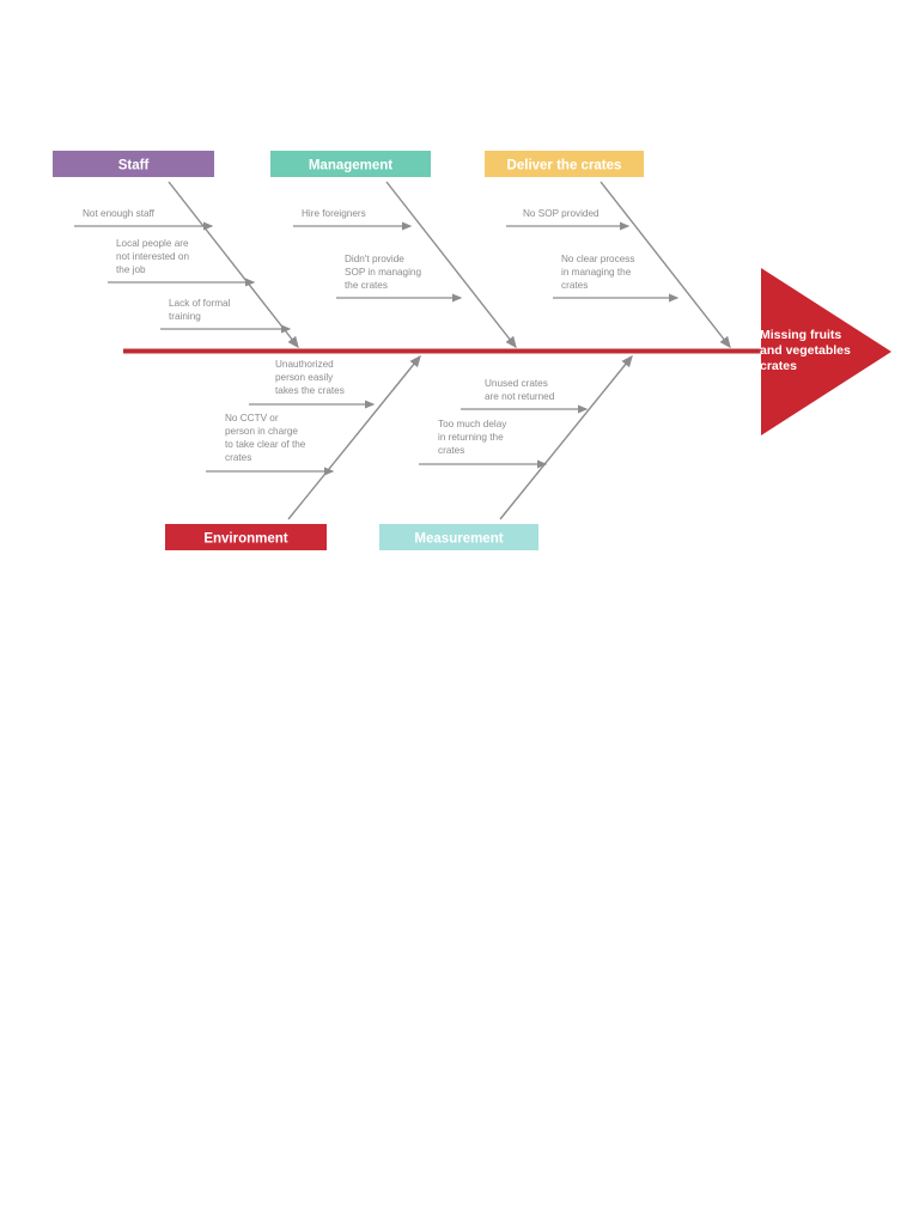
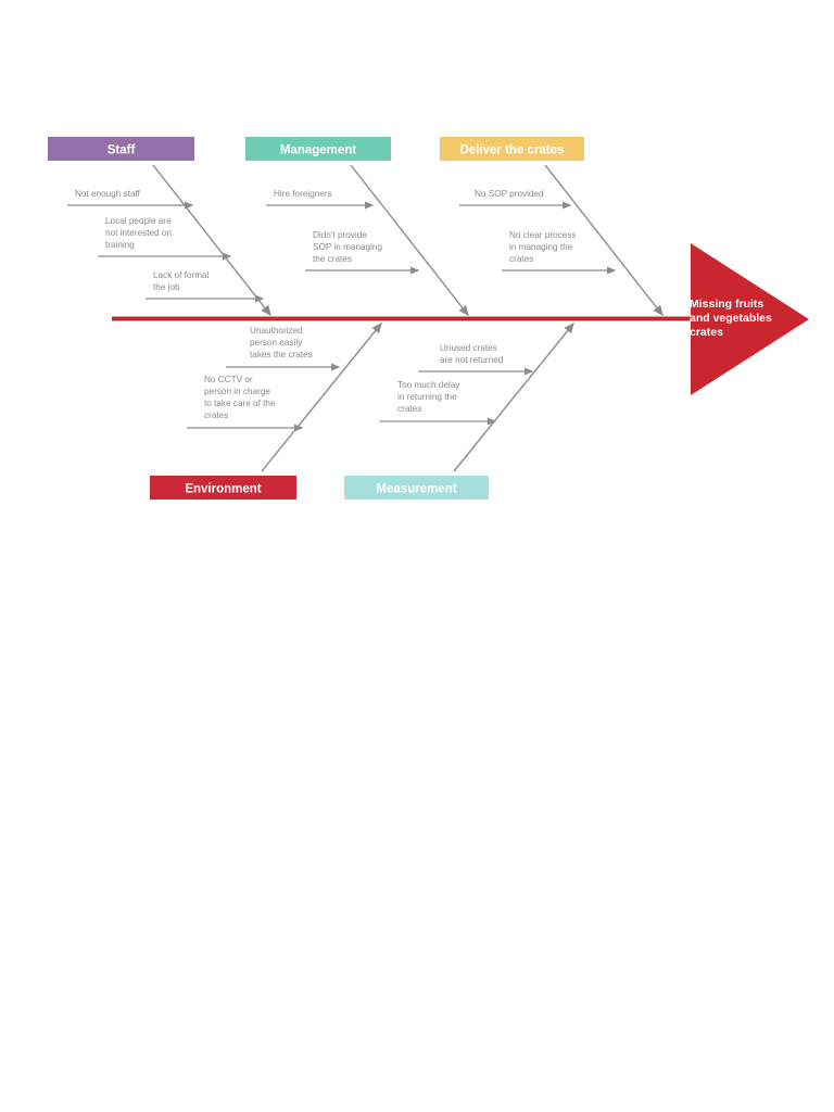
  Missing fruits
  and vegetables
  crates
  Staff
  Not enough staff
  Local people are
  not interested on
- the job
+ training
  Lack of formal
- training
+ the job
  Management
  Hire foreigners
  Didn't provide
  SOP in managing
  the crates
  Deliver the crates
  No SOP provided
  No clear process
  in managing the
  crates
  Environment
  Unauthorized
  person easily
  takes the crates
  No CCTV or
  person in charge
- to take clear of the
+ to take care of the
  crates
  Measurement
  Unused crates
  are not returned
  Too much delay
  in returning the
  crates
